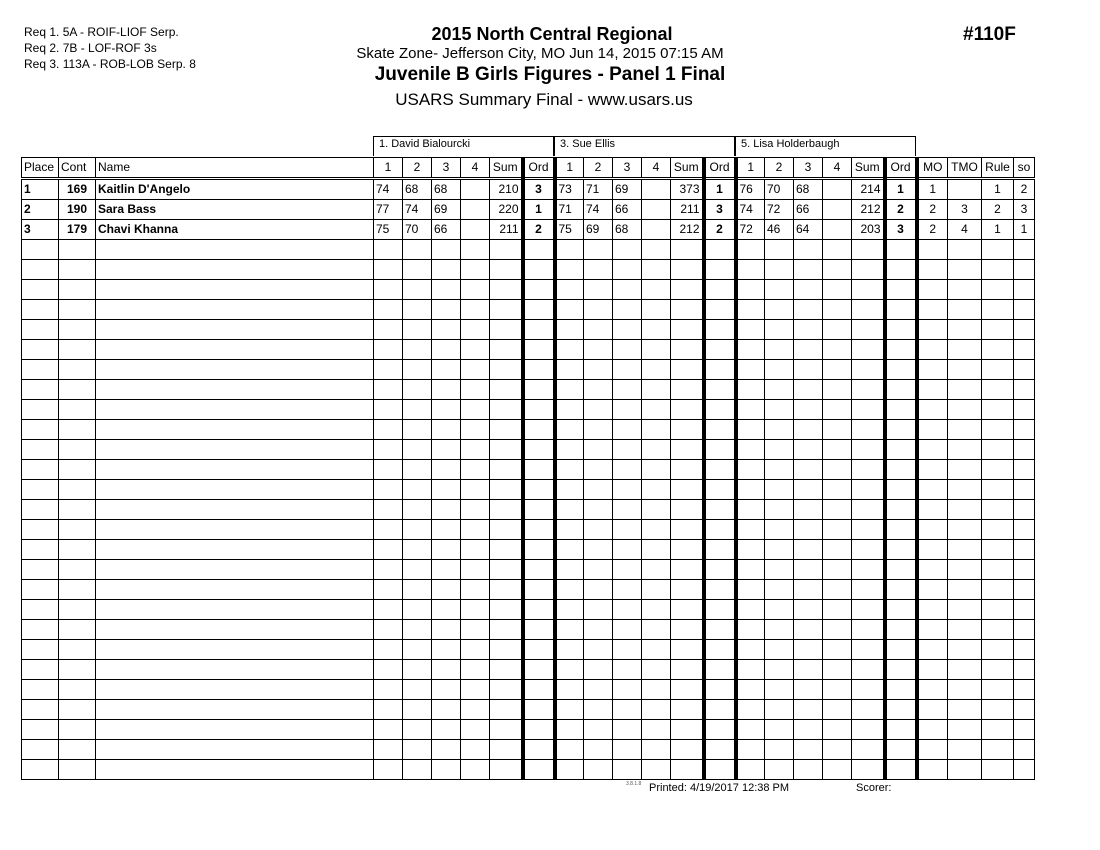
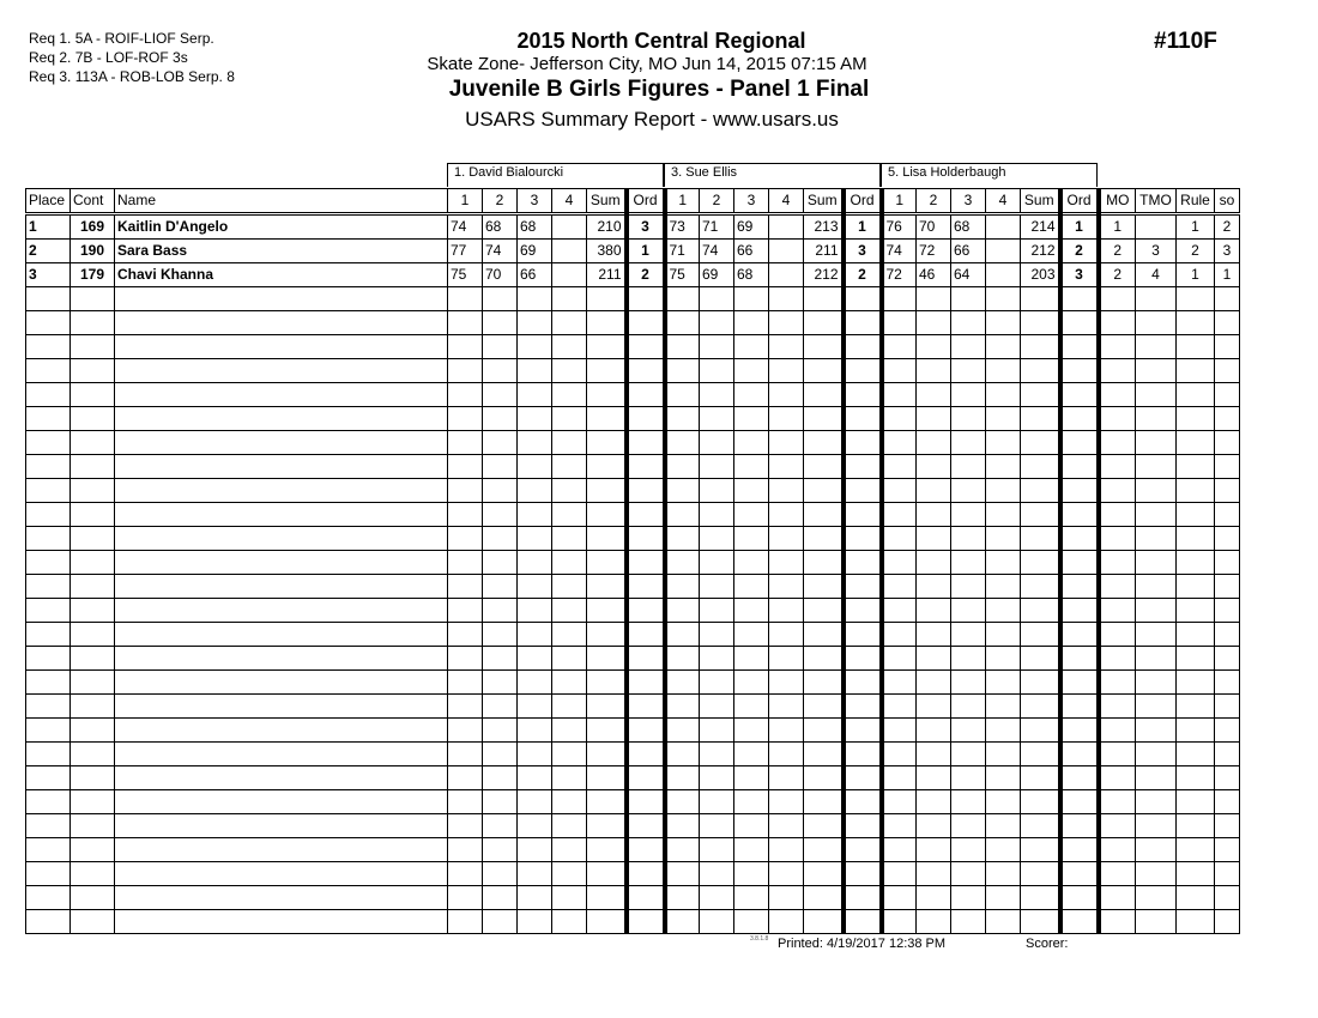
  Req 1. 5A - ROIF-LIOF Serp.
  Req 2. 7B - LOF-ROF 3s
  Req 3. 113A - ROB-LOB Serp. 8
  2015 North Central Regional
  Skate Zone- Jefferson City, MO Jun 14, 2015 07:15 AM
  Juvenile B Girls Figures - Panel 1 Final
- USARS Summary Final - www.usars.us
+ USARS Summary Report - www.usars.us
  #110F
  1. David Bialourcki
  3. Sue Ellis
  5. Lisa Holderbaugh
  Place	Cont	Name	1	2	3	4	Sum	Ord	1	2	3	4	Sum	Ord	1	2	3	4	Sum	Ord	MO	TMO	Rule	so
- 1	169	Kaitlin D'Angelo	74	68	68		210	3	73	71	69		373	1	76	70	68		214	1	1		1	2
+ 1	169	Kaitlin D'Angelo	74	68	68		210	3	73	71	69		213	1	76	70	68		214	1	1		1	2
- 2	190	Sara Bass	77	74	69		220	1	71	74	66		211	3	74	72	66		212	2	2	3	2	3
+ 2	190	Sara Bass	77	74	69		380	1	71	74	66		211	3	74	72	66		212	2	2	3	2	3
  3	179	Chavi Khanna	75	70	66		211	2	75	69	68		212	2	72	46	64		203	3	2	4	1	1
  Printed: 4/19/2017 12:38 PM
  Scorer:
